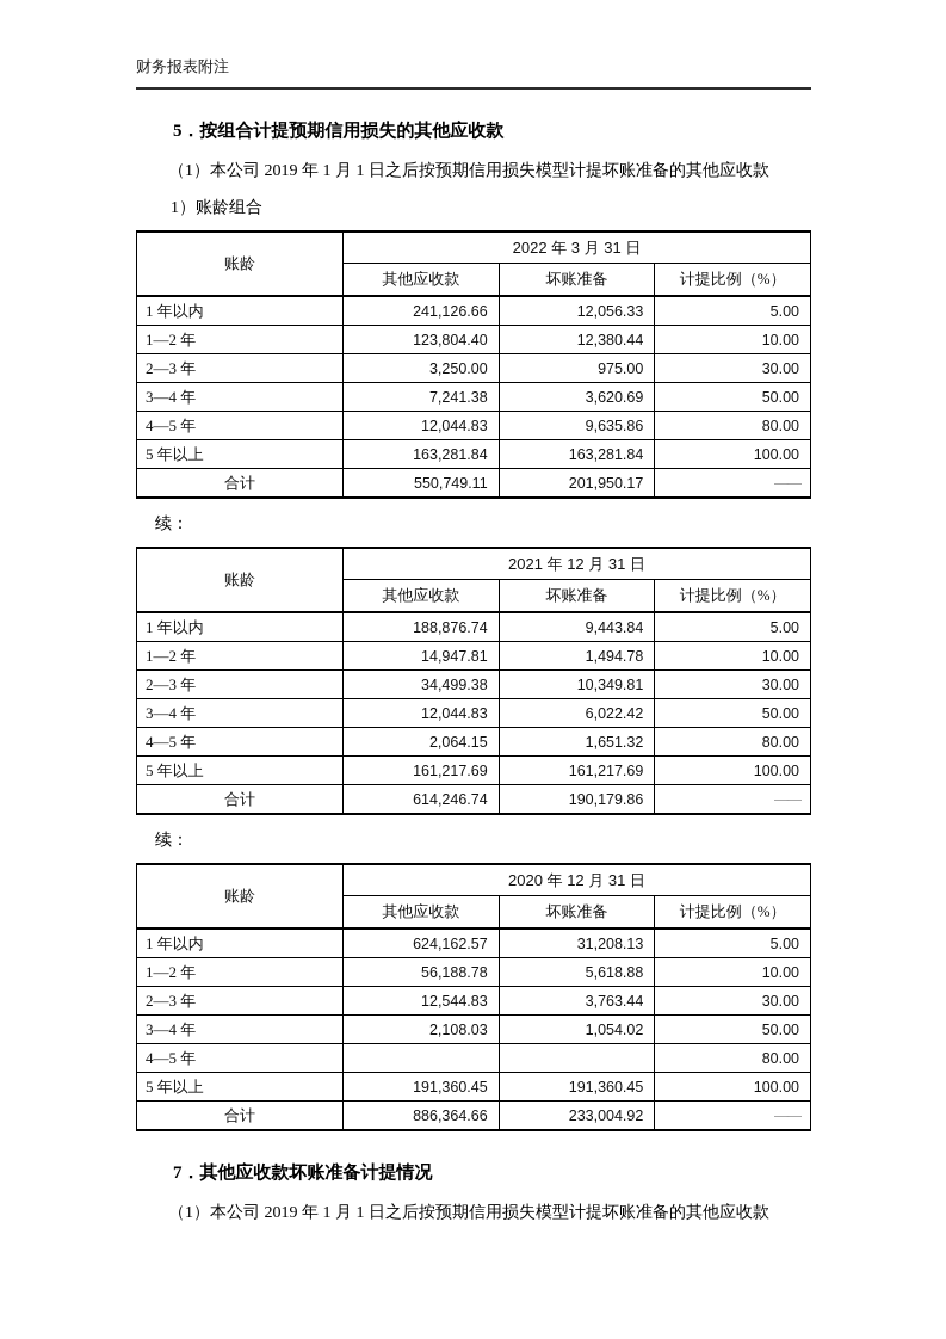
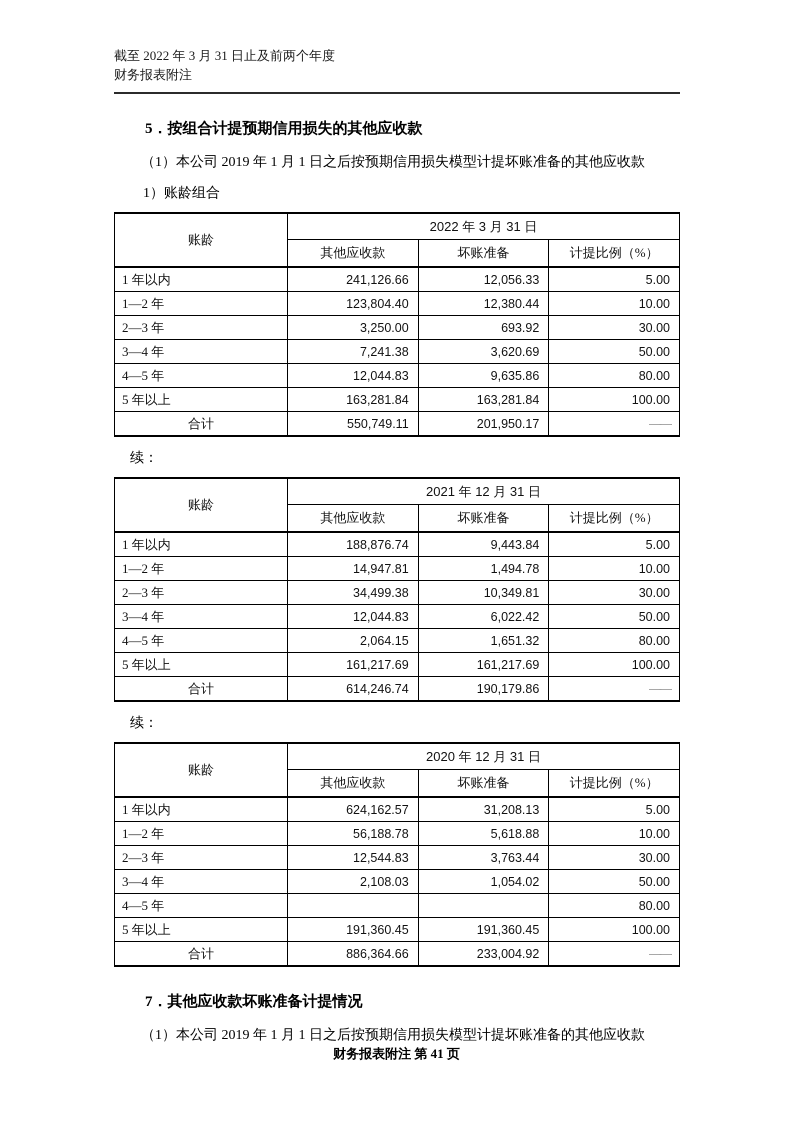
+ 截至 2022 年 3 月 31 日止及前两个年度
  财务报表附注
  5．按组合计提预期信用损失的其他应收款
  （1）本公司 2019 年 1 月 1 日之后按预期信用损失模型计提坏账准备的其他应收款
  1）账龄组合
  账龄	2022 年 3 月 31 日
  其他应收款	坏账准备	计提比例（%）
  1 年以内	241,126.66	12,056.33	5.00
  1—2 年	123,804.40	12,380.44	10.00
- 2—3 年	3,250.00	975.00	30.00
+ 2—3 年	3,250.00	693.92	30.00
  3—4 年	7,241.38	3,620.69	50.00
  4—5 年	12,044.83	9,635.86	80.00
  5 年以上	163,281.84	163,281.84	100.00
  合计	550,749.11	201,950.17	——
  续：
  账龄	2021 年 12 月 31 日
  其他应收款	坏账准备	计提比例（%）
  1 年以内	188,876.74	9,443.84	5.00
  1—2 年	14,947.81	1,494.78	10.00
  2—3 年	34,499.38	10,349.81	30.00
  3—4 年	12,044.83	6,022.42	50.00
  4—5 年	2,064.15	1,651.32	80.00
  5 年以上	161,217.69	161,217.69	100.00
  合计	614,246.74	190,179.86	——
  续：
  账龄	2020 年 12 月 31 日
  其他应收款	坏账准备	计提比例（%）
  1 年以内	624,162.57	31,208.13	5.00
  1—2 年	56,188.78	5,618.88	10.00
  2—3 年	12,544.83	3,763.44	30.00
  3—4 年	2,108.03	1,054.02	50.00
  4—5 年			80.00
  5 年以上	191,360.45	191,360.45	100.00
  合计	886,364.66	233,004.92	——
  7．其他应收款坏账准备计提情况
  （1）本公司 2019 年 1 月 1 日之后按预期信用损失模型计提坏账准备的其他应收款
+ 财务报表附注 第 41 页
